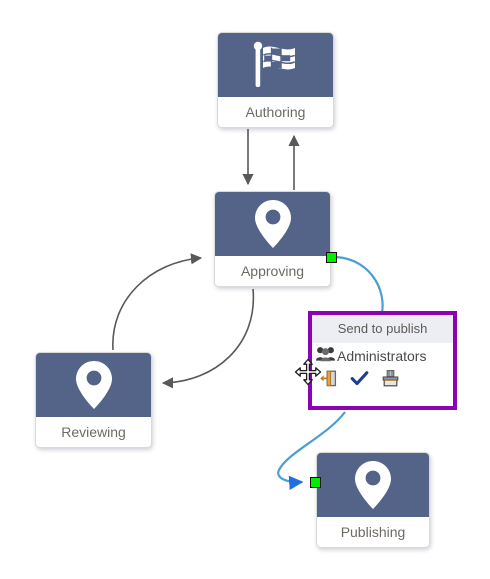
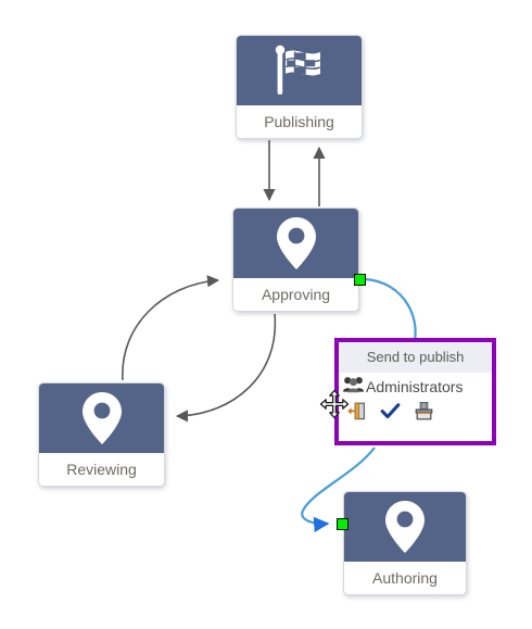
- Authoring
+ Publishing
  Approving
  Reviewing
- Publishing
+ Authoring
  Send to publish
  Administrators
